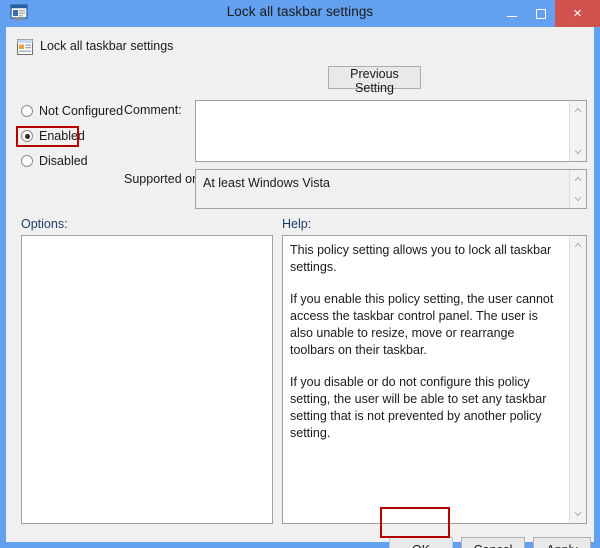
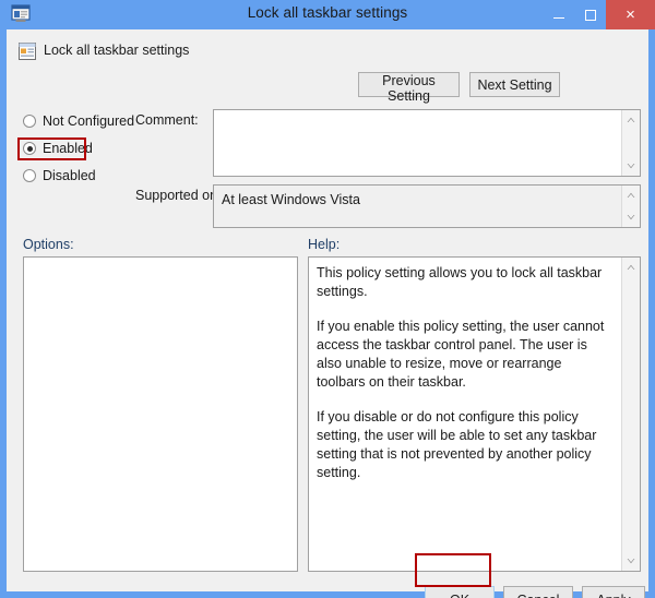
  Lock all taskbar settings
  ×
  Lock all taskbar settings
  Previous Setting
+ Next Setting
  Not Configured
  Enabled
  Disabled
  Comment:
  Supported o
  At least Windows Vista
  Options:
  Help:
  This policy setting allows you to lock all taskbar settings.
  If you enable this policy setting, the user cannot access the taskbar control panel. The user is also unable to resize, move or rearrange toolbars on their taskbar.
  If you disable or do not configure this policy setting, the user will be able to set any taskbar setting that is not prevented by another policy setting.
